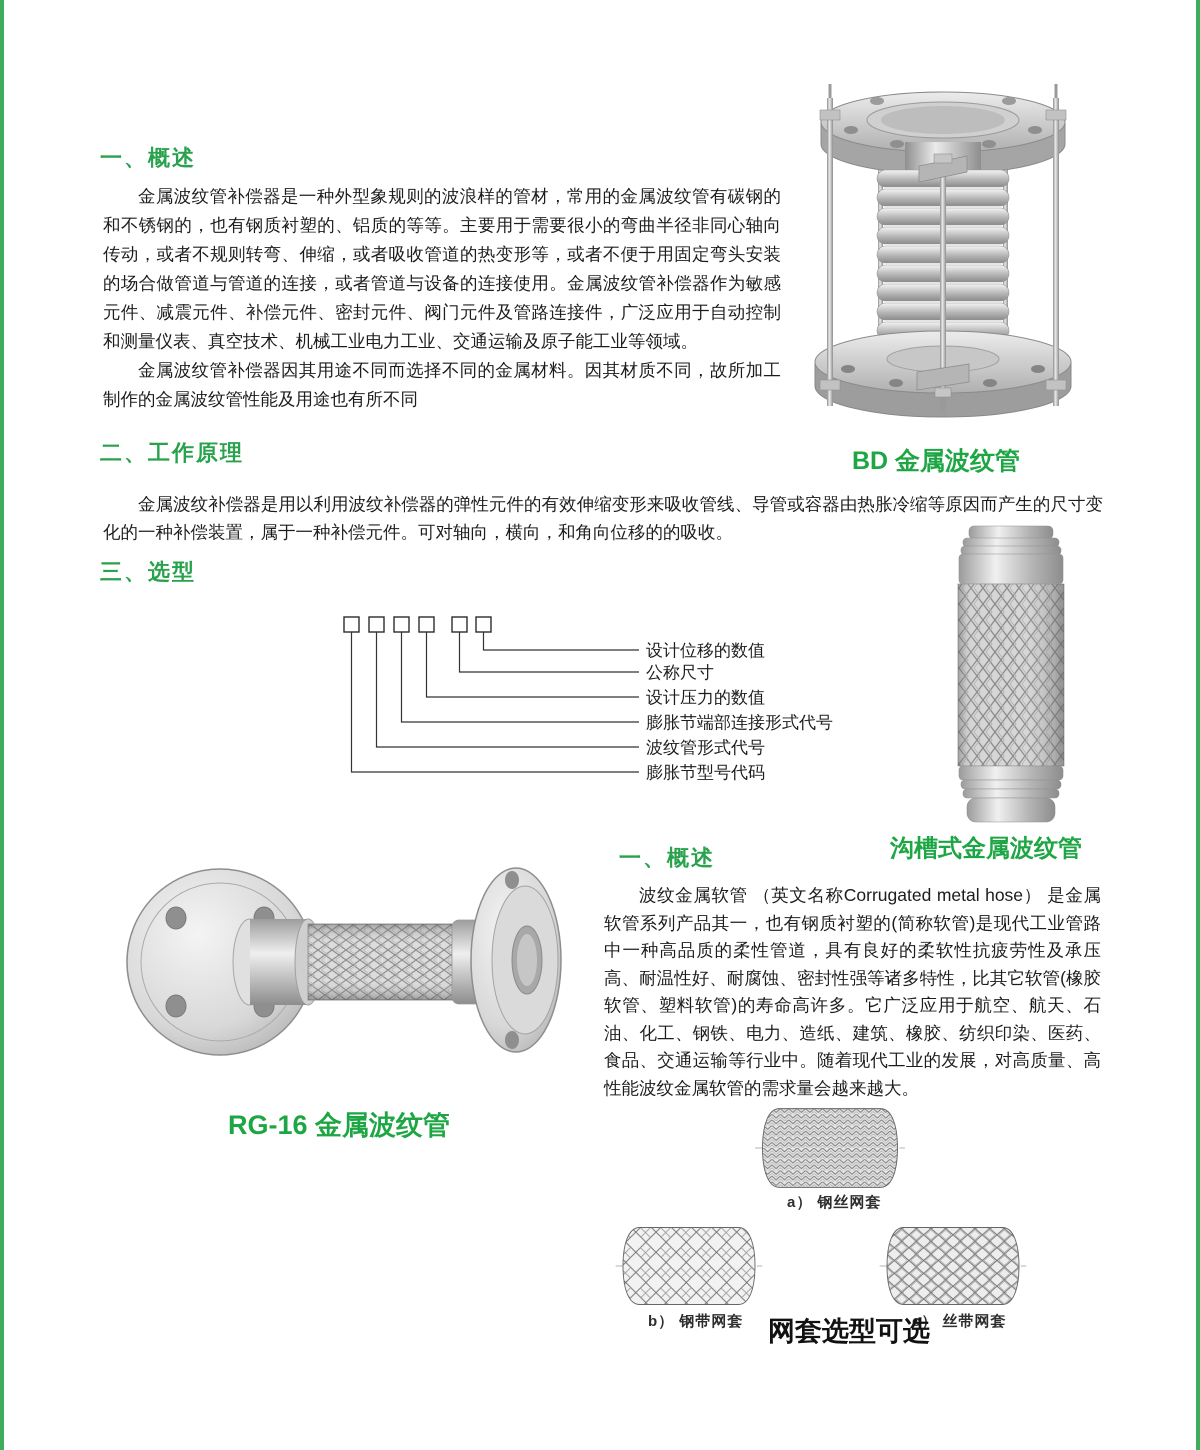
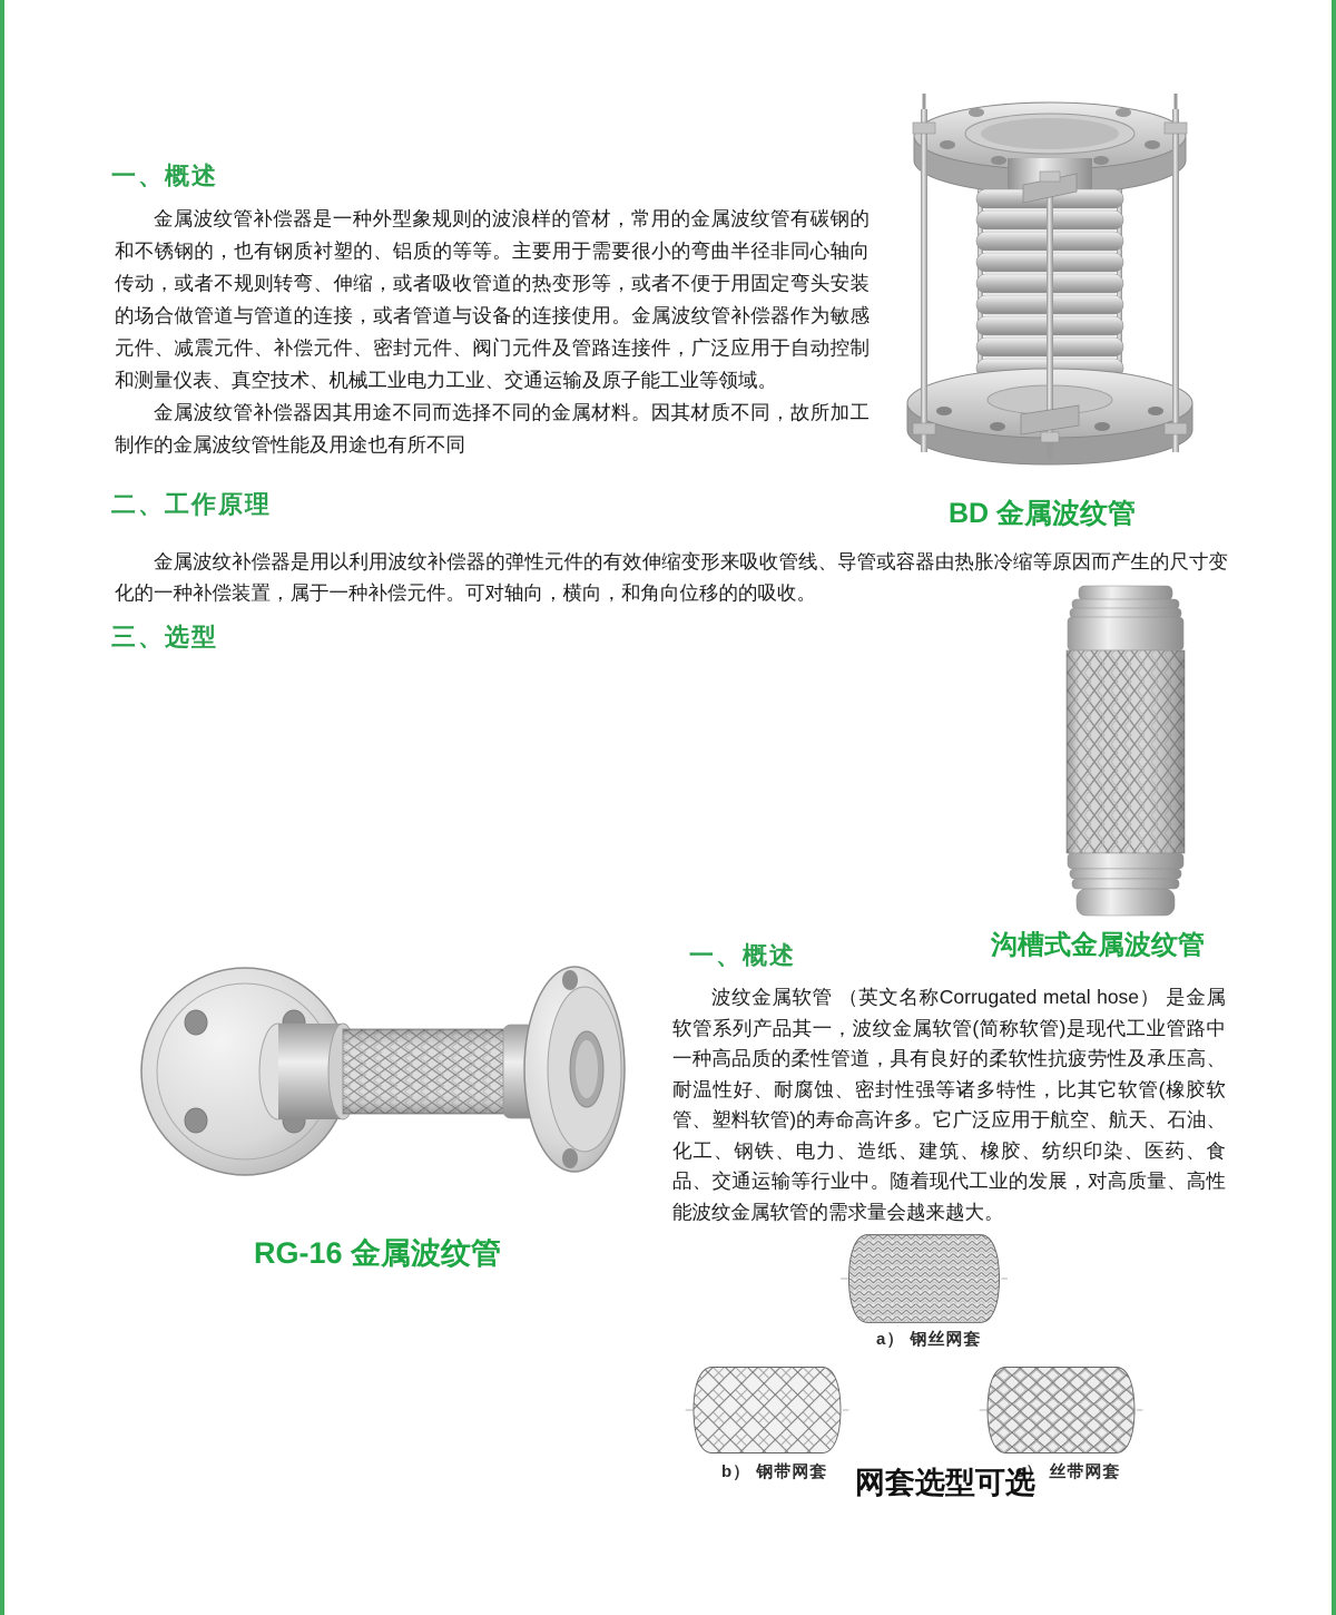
  一、概述
  金属波纹管补偿器是一种外型象规则的波浪样的管材，常用的金属波纹管有碳钢的和不锈钢的，也有钢质衬塑的、铝质的等等。主要用于需要很小的弯曲半径非同心轴向传动，或者不规则转弯、伸缩，或者吸收管道的热变形等，或者不便于用固定弯头安装的场合做管道与管道的连接，或者管道与设备的连接使用。金属波纹管补偿器作为敏感元件、减震元件、补偿元件、密封元件、阀门元件及管路连接件，广泛应用于自动控制和测量仪表、真空技术、机械工业电力工业、交通运输及原子能工业等领域。
  金属波纹管补偿器因其用途不同而选择不同的金属材料。因其材质不同，故所加工制作的金属波纹管性能及用途也有所不同
  BD 金属波纹管
  二、工作原理
  金属波纹补偿器是用以利用波纹补偿器的弹性元件的有效伸缩变形来吸收管线、导管或容器由热胀冷缩等原因而产生的尺寸变化的一种补偿装置，属于一种补偿元件。可对轴向，横向，和角向位移的的吸收。
  三、选型
- 设计位移的数值
- 公称尺寸
- 设计压力的数值
- 膨胀节端部连接形式代号
- 波纹管形式代号
- 膨胀节型号代码
  沟槽式金属波纹管
  一、概述
- 波纹金属软管 （英文名称Corrugated metal hose） 是金属软管系列产品其一，也有钢质衬塑的(简称软管)是现代工业管路中一种高品质的柔性管道，具有良好的柔软性抗疲劳性及承压高、耐温性好、耐腐蚀、密封性强等诸多特性，比其它软管(橡胶软管、塑料软管)的寿命高许多。它广泛应用于航空、航天、石油、化工、钢铁、电力、造纸、建筑、橡胶、纺织印染、医药、食品、交通运输等行业中。随着现代工业的发展，对高质量、高性能波纹金属软管的需求量会越来越大。
+ 波纹金属软管 （英文名称Corrugated metal hose） 是金属软管系列产品其一，波纹金属软管(简称软管)是现代工业管路中一种高品质的柔性管道，具有良好的柔软性抗疲劳性及承压高、耐温性好、耐腐蚀、密封性强等诸多特性，比其它软管(橡胶软管、塑料软管)的寿命高许多。它广泛应用于航空、航天、石油、化工、钢铁、电力、造纸、建筑、橡胶、纺织印染、医药、食品、交通运输等行业中。随着现代工业的发展，对高质量、高性能波纹金属软管的需求量会越来越大。
  RG-16 金属波纹管
  a） 钢丝网套
  b） 钢带网套
  c） 丝带网套
  网套选型可选
